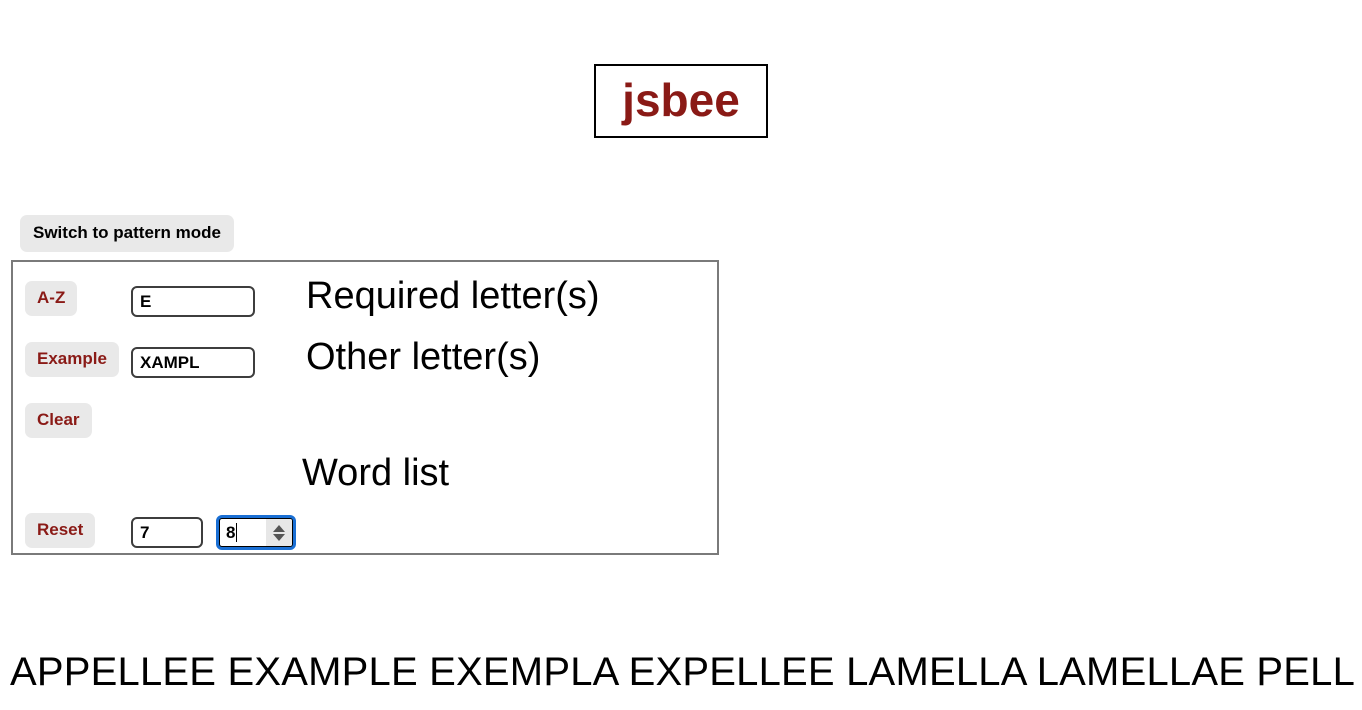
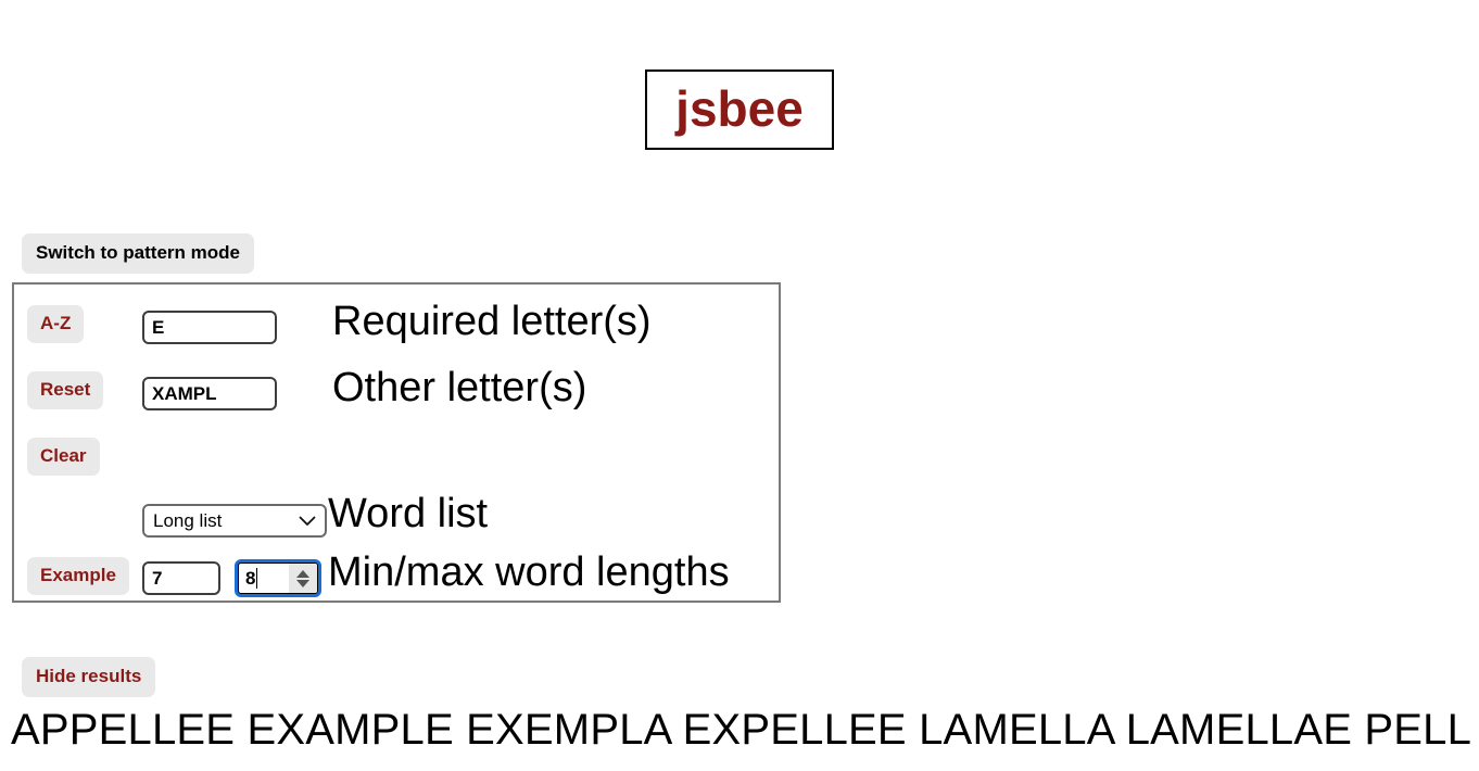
  jsbee
  Switch to pattern mode
  A-Z
  E
  Required letter(s)
- Example
+ Reset
  XAMPL
  Other letter(s)
  Clear
+ Long list
  Word list
- Reset
+ Example
  7
  8
+ Min/max word lengths
+ Hide results
  APPELLEE EXAMPLE EXEMPLA EXPELLEE LAMELLA LAMELLAE PELL
